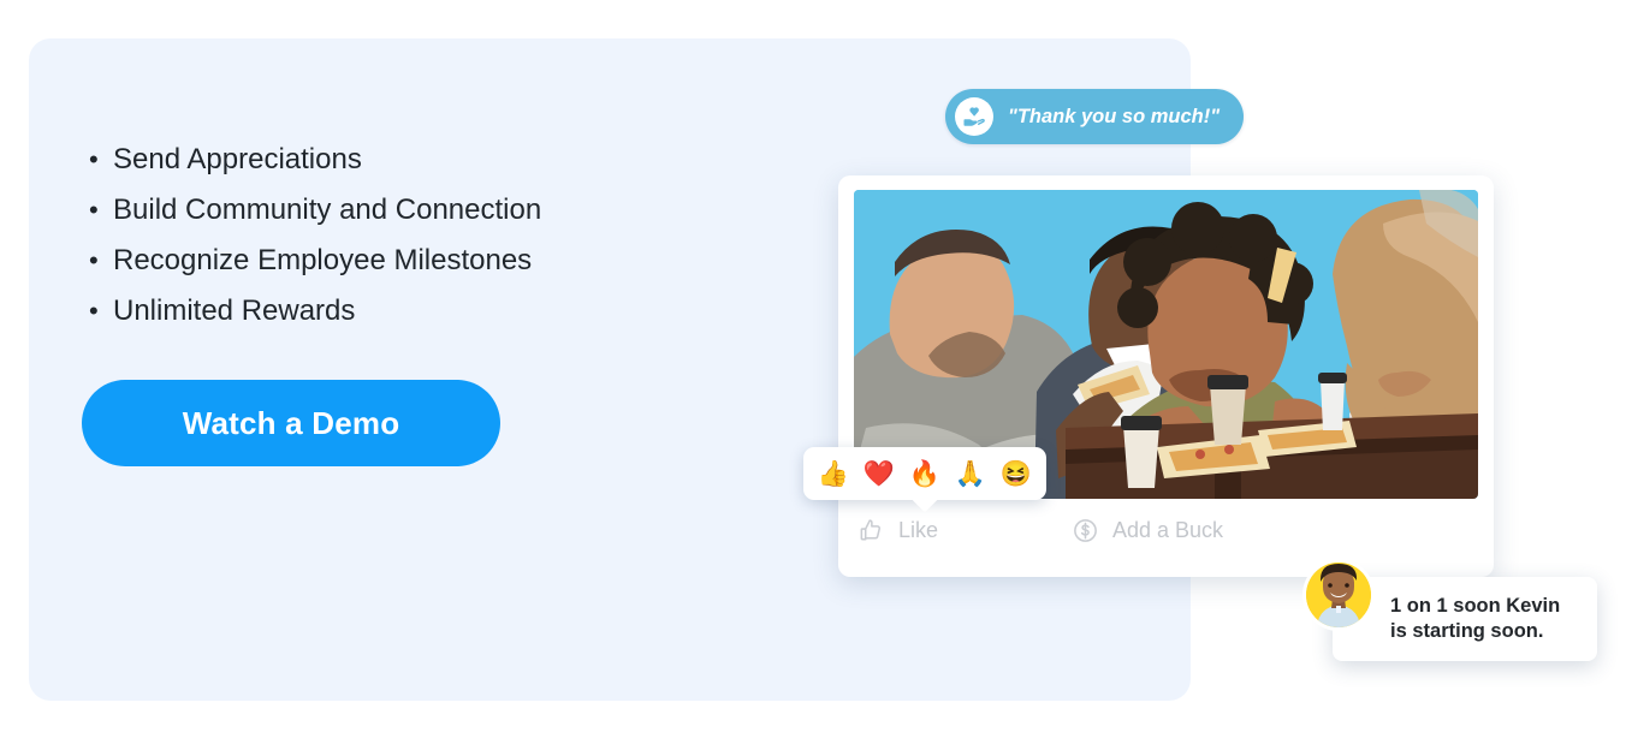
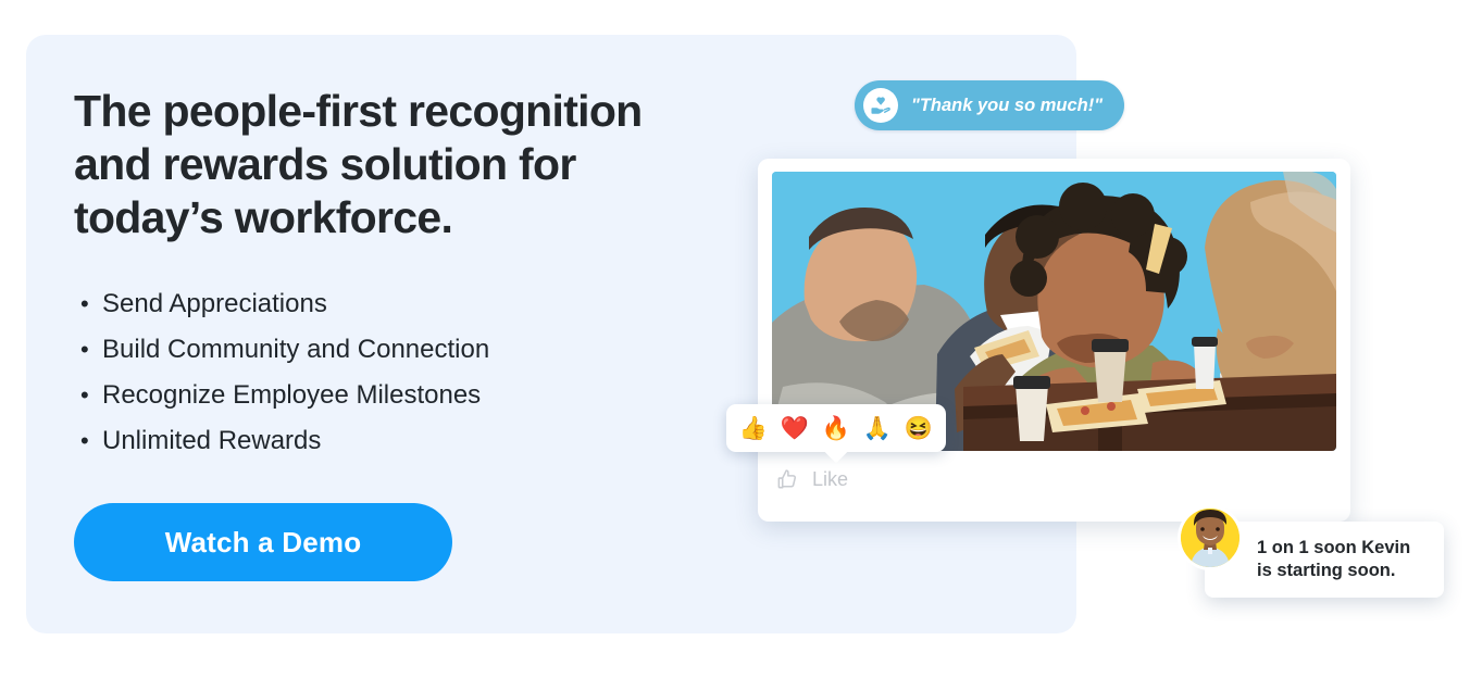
+ The people-first recognition and rewards solution for today’s workforce.
  •
  Send Appreciations
  •
  Build Community and Connection
  •
  Recognize Employee Milestones
  •
  Unlimited Rewards
  Watch a Demo
  "Thank you so much!"
  👍
  ❤️
  🔥
  🙏
  😆
  Like
- Add a Buck
  1 on 1 soon Kevin
  is starting soon.
